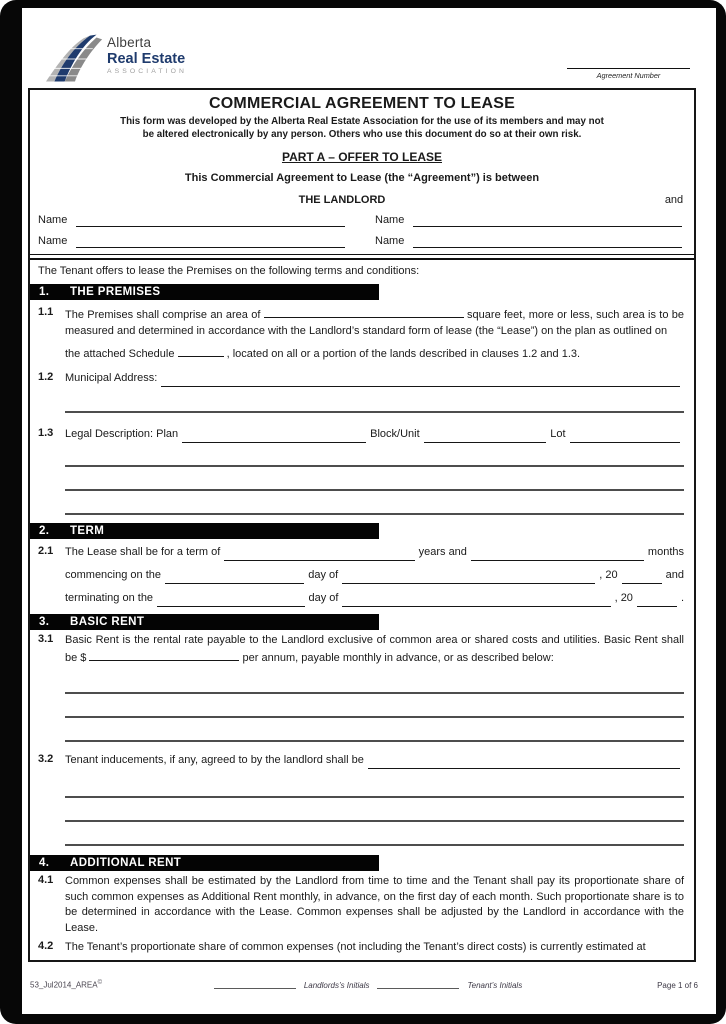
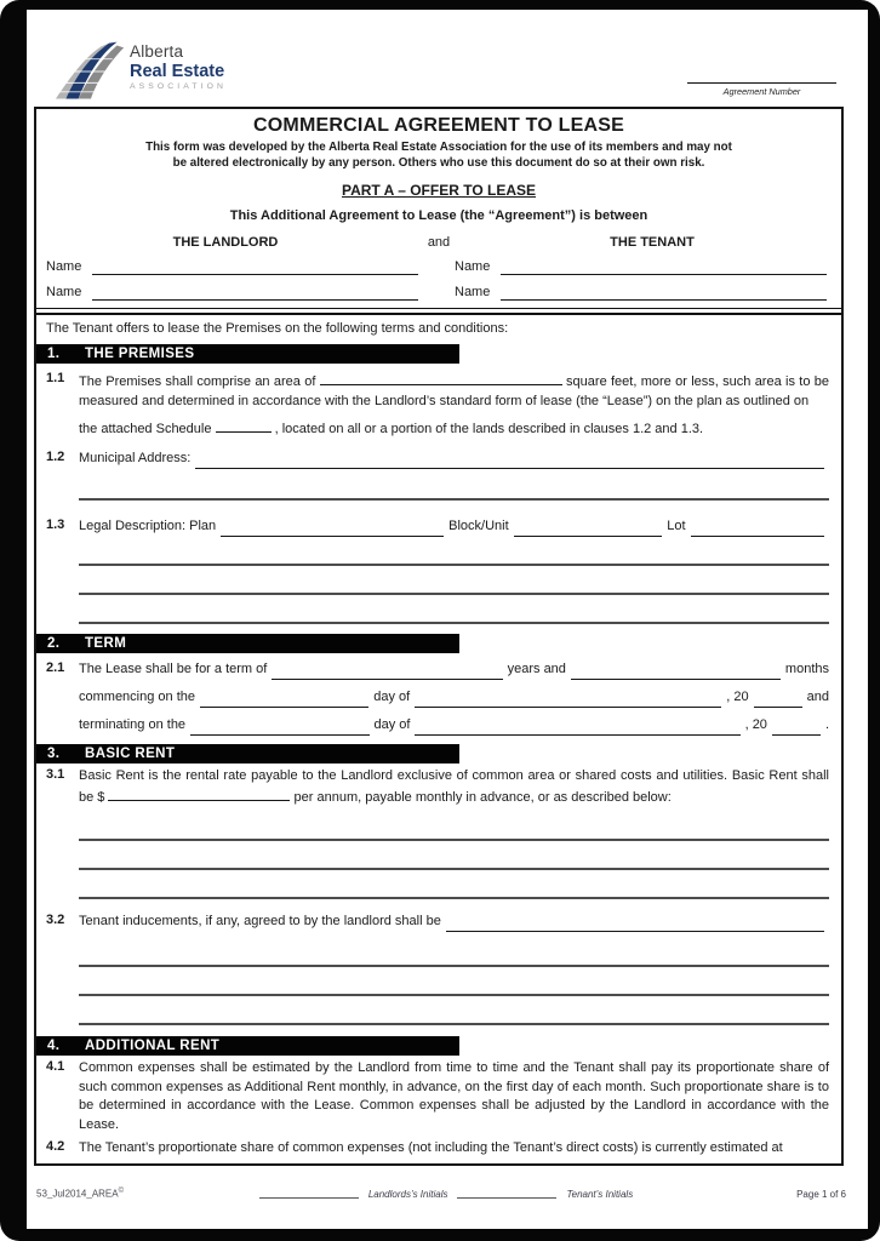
  Alberta
  Real Estate
  Agreement Number
  COMMERCIAL AGREEMENT TO LEASE
  This form was developed by the Alberta Real Estate Association for the use of its members and may not
  be altered electronically by any person. Others who use this document do so at their own risk.
  PART A – OFFER TO LEASE
- This Commercial Agreement to Lease (the “Agreement”) is between
+ This Additional Agreement to Lease (the “Agreement”) is between
  THE LANDLORD
  and
+ THE TENANT
  Name
  Name
  Name
  Name
  The Tenant offers to lease the Premises on the following terms and conditions:
  1.
  THE PREMISES
  1.1
  The Premises shall comprise an area of square feet, more or less, such area is to be measured and determined in accordance with the Landlord’s standard form of lease (the “Lease”) on the plan as outlined on
  the attached Schedule , located on all or a portion of the lands described in clauses 1.2 and 1.3.
  1.2
  Municipal Address:
  1.3
  Legal Description: Plan
  Block/Unit
  Lot
  2.
  TERM
  2.1
  The Lease shall be for a term of
  years and
  months
  commencing on the
  day of
  , 20
  and
  terminating on the
  day of
  , 20
  .
  3.
  BASIC RENT
  3.1
  Basic Rent is the rental rate payable to the Landlord exclusive of common area or shared costs and utilities. Basic Rent shall be $ per annum, payable monthly in advance, or as described below:
  3.2
  Tenant inducements, if any, agreed to by the landlord shall be
  4.
  ADDITIONAL RENT
  4.1
  Common expenses shall be estimated by the Landlord from time to time and the Tenant shall pay its proportionate share of such common expenses as Additional Rent monthly, in advance, on the first day of each month. Such proportionate share is to be determined in accordance with the Lease. Common expenses shall be adjusted by the Landlord in accordance with the Lease.
  4.2
  The Tenant’s proportionate share of common expenses (not including the Tenant’s direct costs) is currently estimated at
  53_Jul2014_AREA
  Landlords’s Initials
  Tenant’s Initials
  Page 1 of 6
